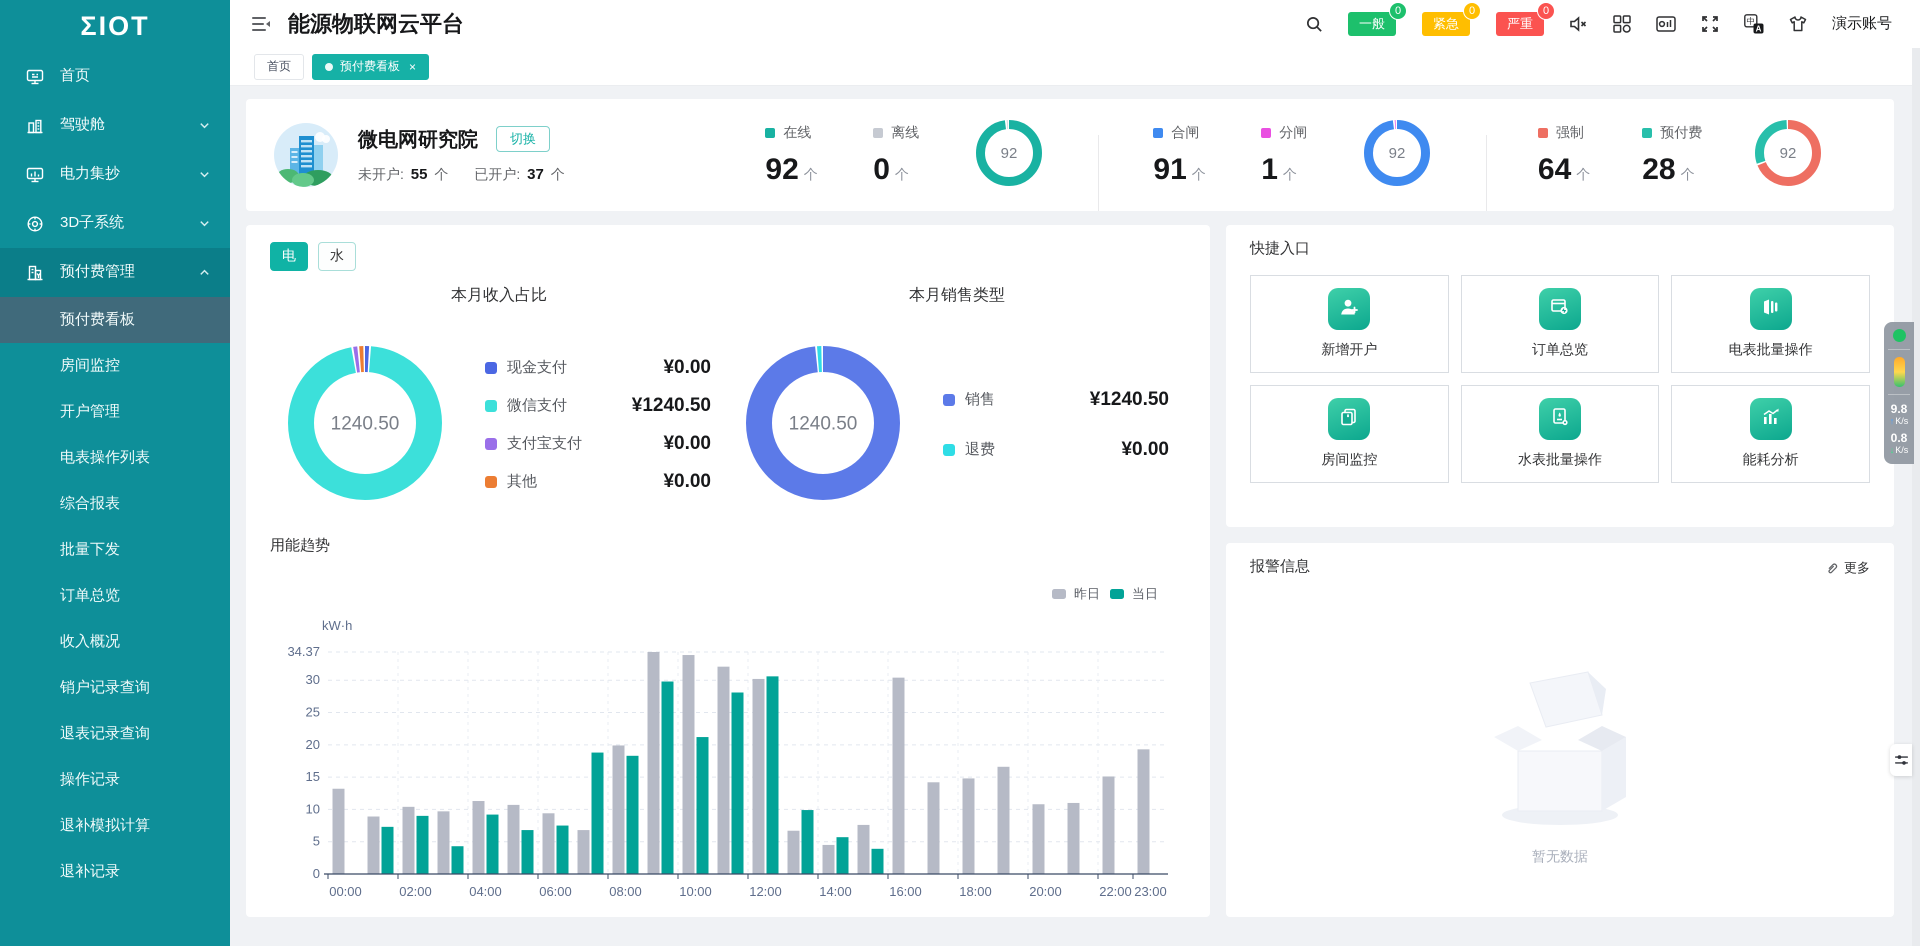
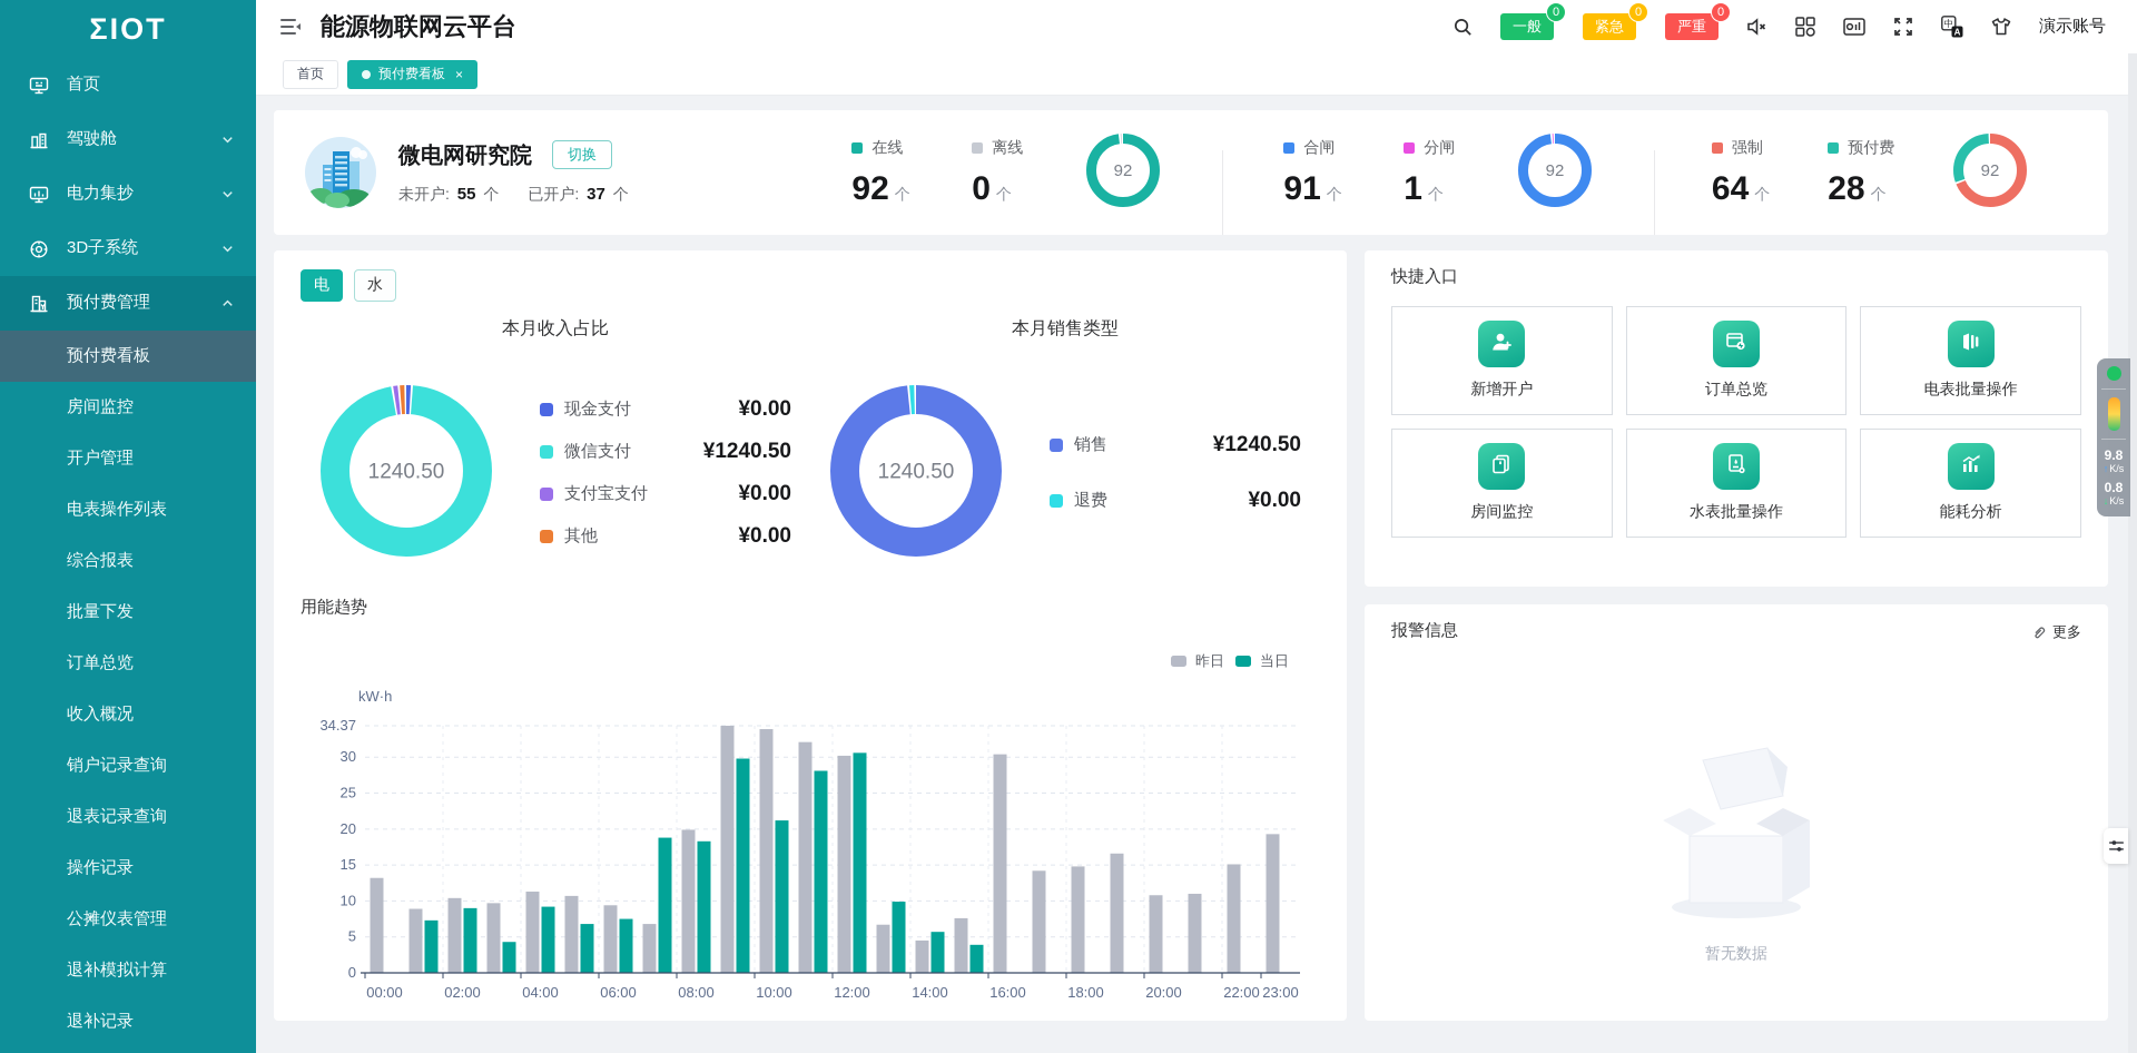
  ΣIOT
  首页
  驾驶舱
  电力集抄
  3D子系统
  预付费管理
  预付费看板
  房间监控
  开户管理
  电表操作列表
  综合报表
  批量下发
  订单总览
  收入概况
  销户记录查询
  退表记录查询
  操作记录
+ 公摊仪表管理
  退补模拟计算
  退补记录
  能源物联网云平台
  一般
  0
  紧急
  0
  严重
  0
  中
  A
  演示账号
  首页
  预付费看板
  ×
  微电网研究院
  切换
  未开户: 55 个
  已开户: 37 个
  在线
  92 个
  离线
  0 个
  92
  合闸
  91 个
  分闸
  1 个
  92
  强制
  64 个
  预付费
  28 个
  92
  电
  水
  本月收入占比
  1240.50
  现金支付
  ¥0.00
  微信支付
  ¥1240.50
  支付宝支付
  ¥0.00
  其他
  ¥0.00
  本月销售类型
  1240.50
  销售
  ¥1240.50
  退费
  ¥0.00
  用能趋势
  当日
  昨日
  kW·h
  0
  5
  10
  15
  20
  25
  30
  34.37
  00:00
  02:00
  04:00
  06:00
  08:00
  10:00
  12:00
  14:00
  16:00
  18:00
  20:00
  22:00
  23:00
  快捷入口
  新增开户
  订单总览
  电表批量操作
  房间监控
  水表批量操作
  能耗分析
  报警信息
  更多
  暂无数据
  9.8
  ↑
  K/s
  0.8
  ↓
  K/s
